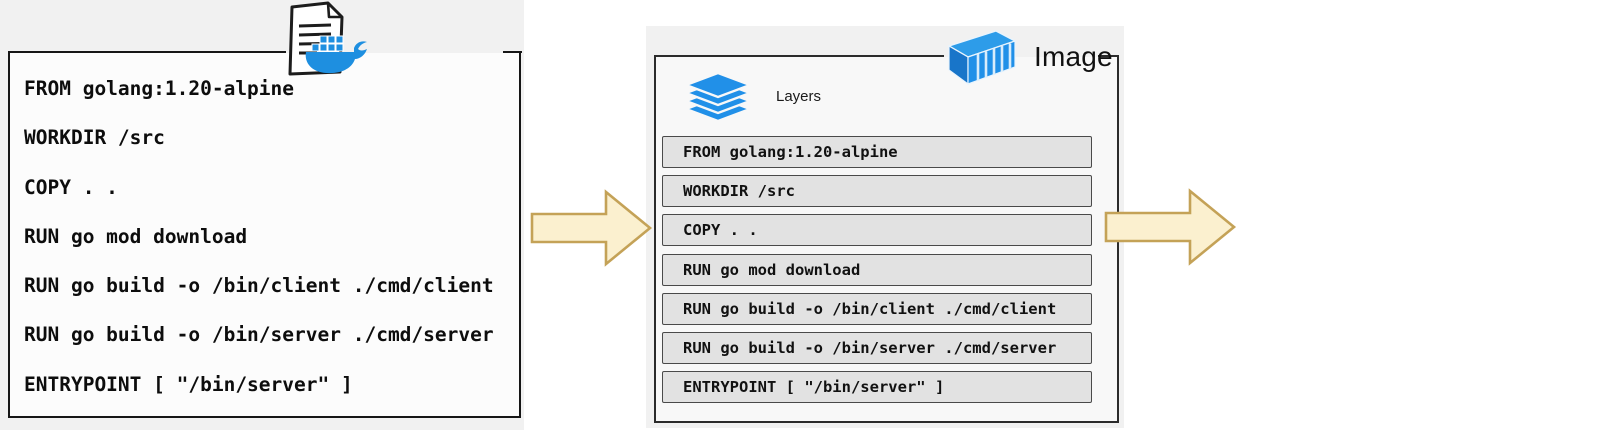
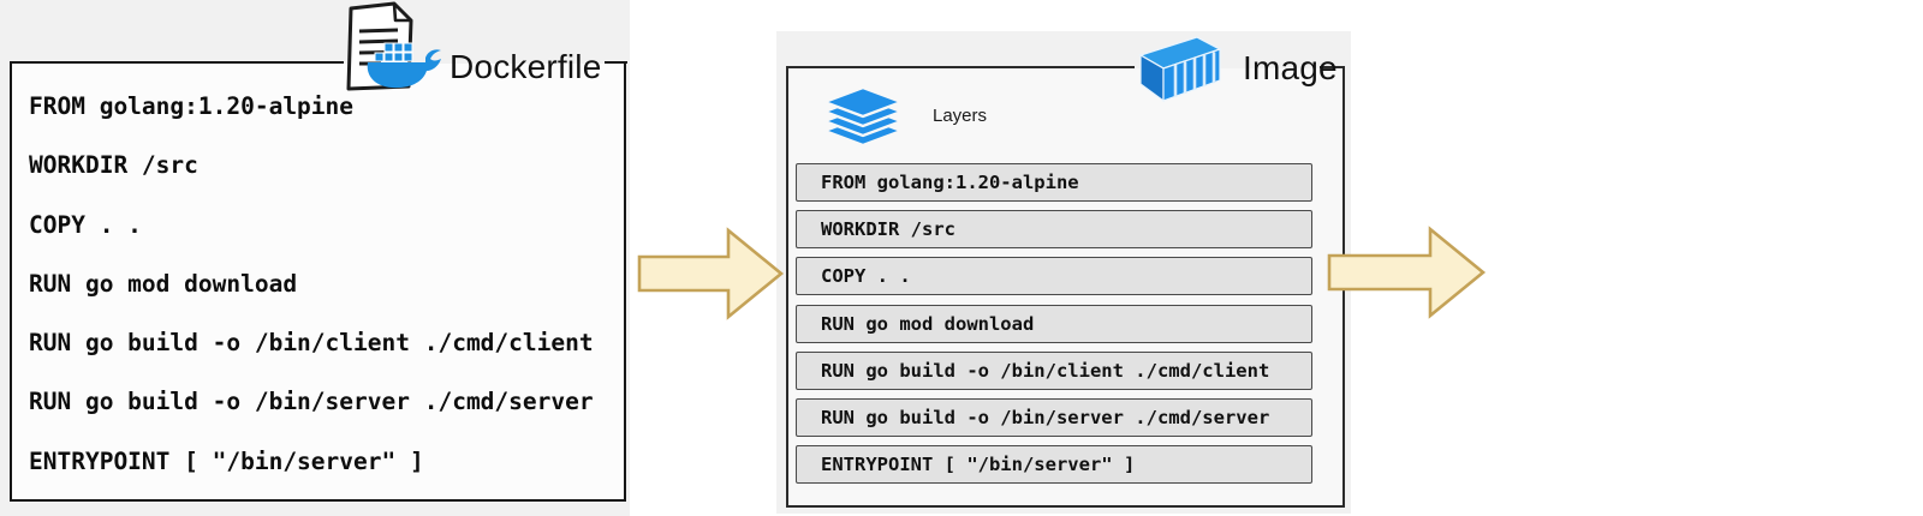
  FROM golang:1.20-alpine
  WORKDIR /src
  COPY . .
  RUN go mod download
  RUN go build -o /bin/client ./cmd/client
  RUN go build -o /bin/server ./cmd/server
  ENTRYPOINT [ "/bin/server" ]
+ Dockerfile
  Image
  Layers
  FROM golang:1.20-alpine
  WORKDIR /src
  COPY . .
  RUN go mod download
  RUN go build -o /bin/client ./cmd/client
  RUN go build -o /bin/server ./cmd/server
  ENTRYPOINT [ "/bin/server" ]
